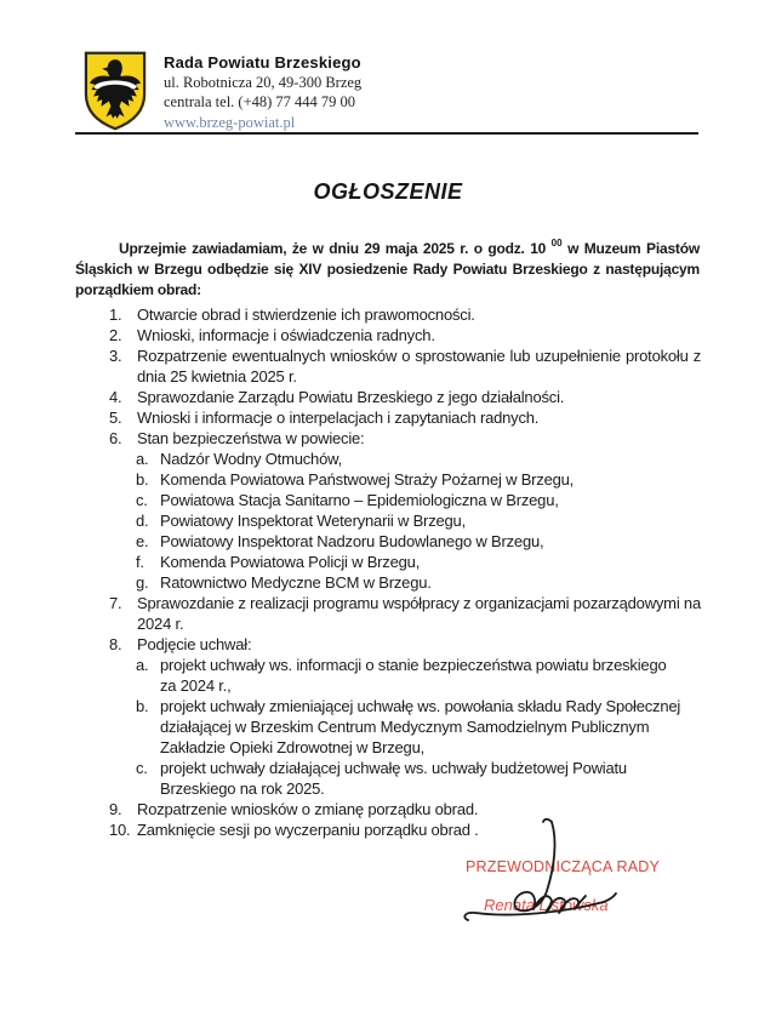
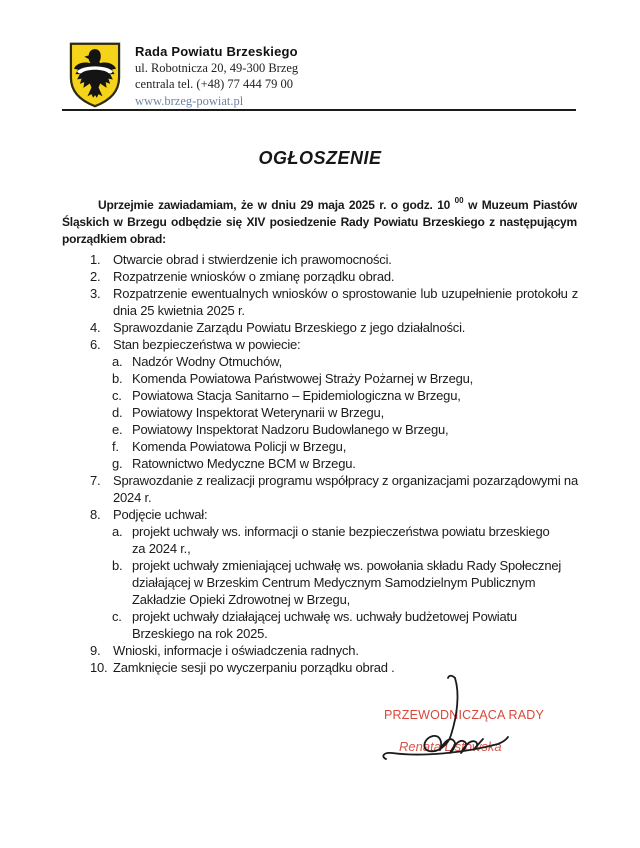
  Rada Powiatu Brzeskiego
  ul. Robotnicza 20, 49-300 Brzeg
  centrala tel. (+48) 77 444 79 00
  www.brzeg-powiat.pl
  OGŁOSZENIE
  Uprzejmie zawiadamiam, że w dniu 29 maja 2025 r. o godz. 10 00 w Muzeum Piastów
  Śląskich w Brzegu odbędzie się XIV posiedzenie Rady Powiatu Brzeskiego z następującym
  porządkiem obrad:
  1.
  Otwarcie obrad i stwierdzenie ich prawomocności.
  2.
- Wnioski, informacje i oświadczenia radnych.
+ Rozpatrzenie wniosków o zmianę porządku obrad.
  3.
  Rozpatrzenie ewentualnych wniosków o sprostowanie lub uzupełnienie protokołu z
  dnia 25 kwietnia 2025 r.
  4.
  Sprawozdanie Zarządu Powiatu Brzeskiego z jego działalności.
- 5.
- Wnioski i informacje o interpelacjach i zapytaniach radnych.
  6.
  Stan bezpieczeństwa w powiecie:
  a.
  Nadzór Wodny Otmuchów,
  b.
  Komenda Powiatowa Państwowej Straży Pożarnej w Brzegu,
  c.
  Powiatowa Stacja Sanitarno – Epidemiologiczna w Brzegu,
  d.
  Powiatowy Inspektorat Weterynarii w Brzegu,
  e.
  Powiatowy Inspektorat Nadzoru Budowlanego w Brzegu,
  f.
  Komenda Powiatowa Policji w Brzegu,
  g.
  Ratownictwo Medyczne BCM w Brzegu.
  7.
  Sprawozdanie z realizacji programu współpracy z organizacjami pozarządowymi na
  2024 r.
  8.
  Podjęcie uchwał:
  a.
  projekt uchwały ws. informacji o stanie bezpieczeństwa powiatu brzeskiego
  za 2024 r.,
  b.
  projekt uchwały zmieniającej uchwałę ws. powołania składu Rady Społecznej
  działającej w Brzeskim Centrum Medycznym Samodzielnym Publicznym
  Zakładzie Opieki Zdrowotnej w Brzegu,
  c.
  projekt uchwały działającej uchwałę ws. uchwały budżetowej Powiatu
  Brzeskiego na rok 2025.
  9.
- Rozpatrzenie wniosków o zmianę porządku obrad.
+ Wnioski, informacje i oświadczenia radnych.
  10.
  Zamknięcie sesji po wyczerpaniu porządku obrad .
  PRZEWODNICZĄCA RADY
  Renata Lstoa
